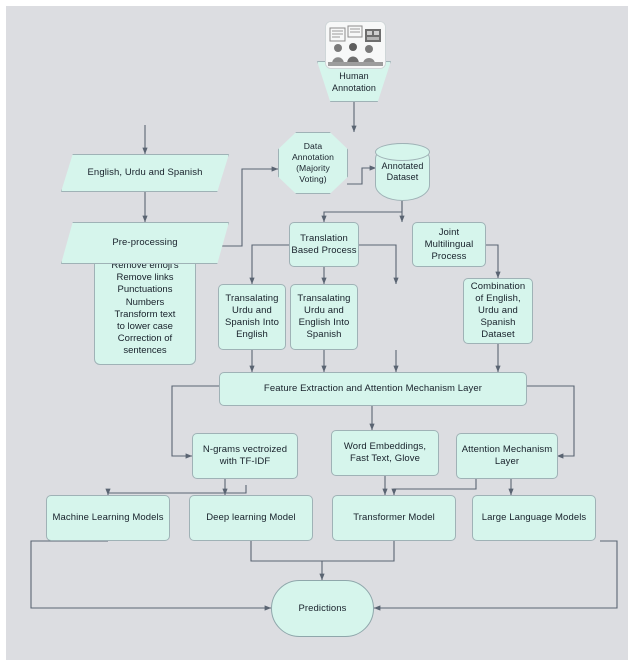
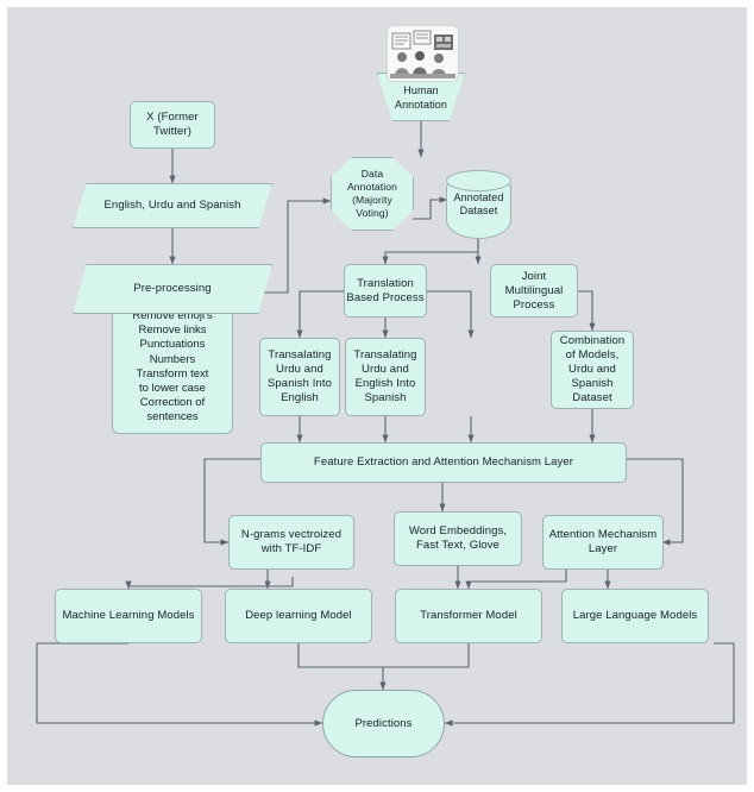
+ X (Former Twitter)
  English, Urdu and Spanish
  Pre-processing
  Remove emoji's
  Remove links
  Punctuations
  Numbers
  Transform text
  to lower case
  Correction of
  sentences
  Human Annotation
  Data Annotation (Majority Voting)
  Annotated Dataset
  Translation Based Process
  Joint Multilingual Process
  Transalating Urdu and Spanish Into English
  Transalating Urdu and English Into Spanish
- Combination of English, Urdu and Spanish Dataset
+ Combination of Models, Urdu and Spanish Dataset
  Feature Extraction and Attention Mechanism Layer
  N-grams vectroized with TF-IDF
  Word Embeddings, Fast Text, Glove
  Attention Mechanism Layer
  Machine Learning Models
  Deep learning Model
  Transformer Model
  Large Language Models
  Predictions
